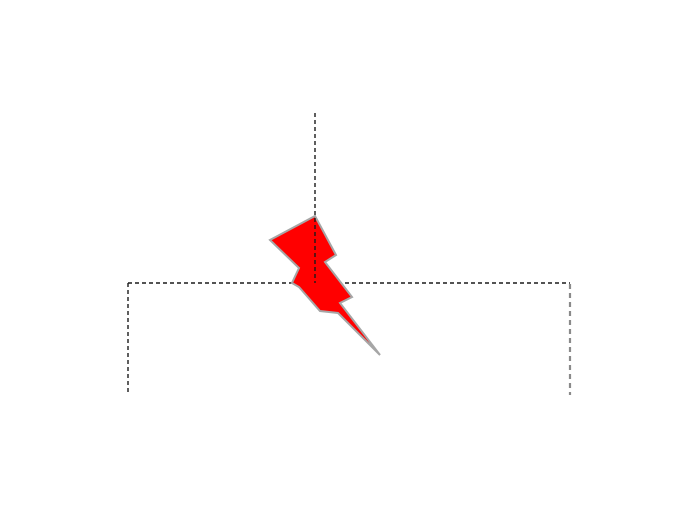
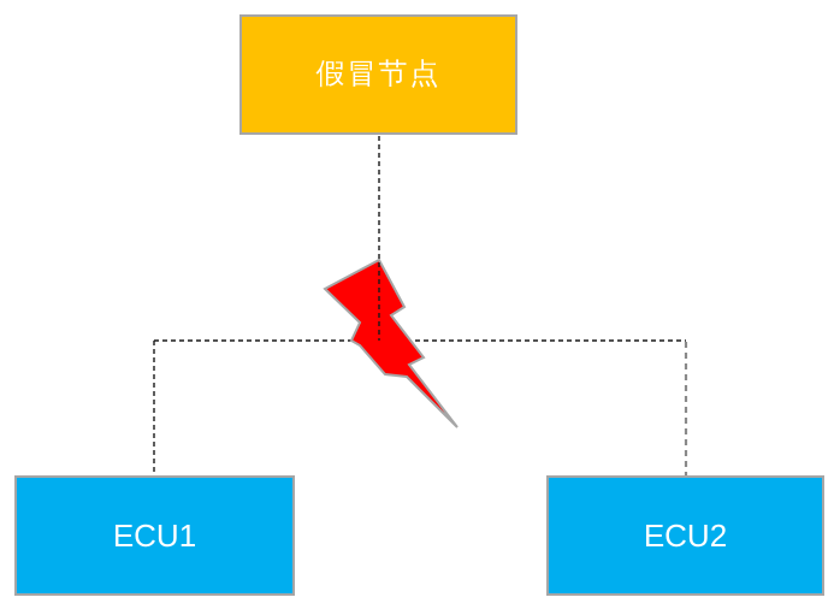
+ 假冒节点
+ ECU1
+ ECU2
